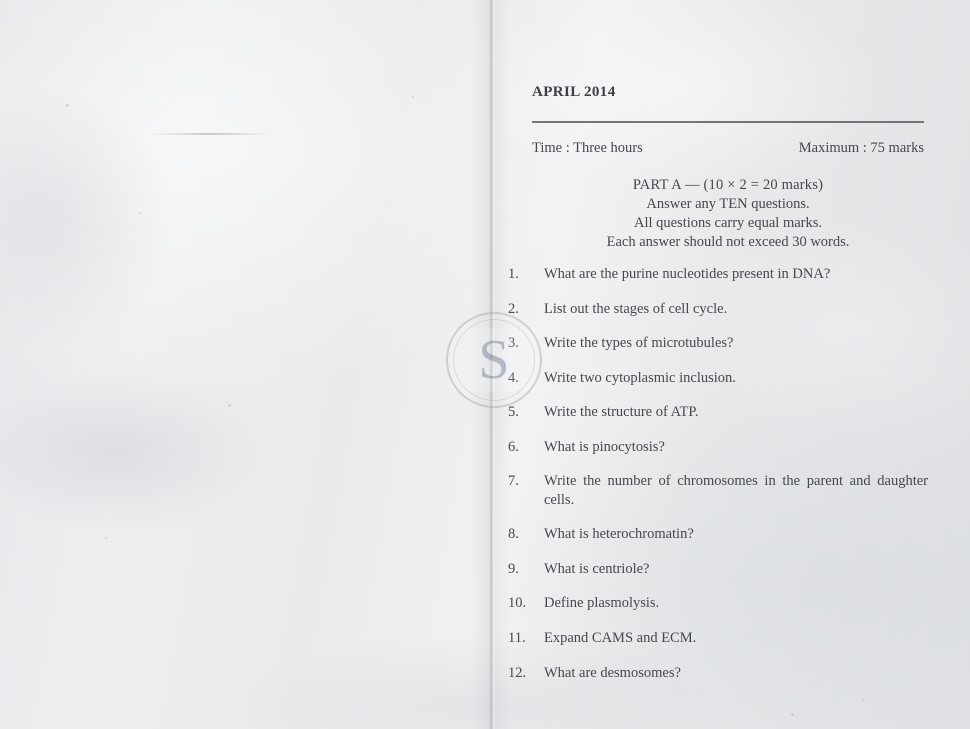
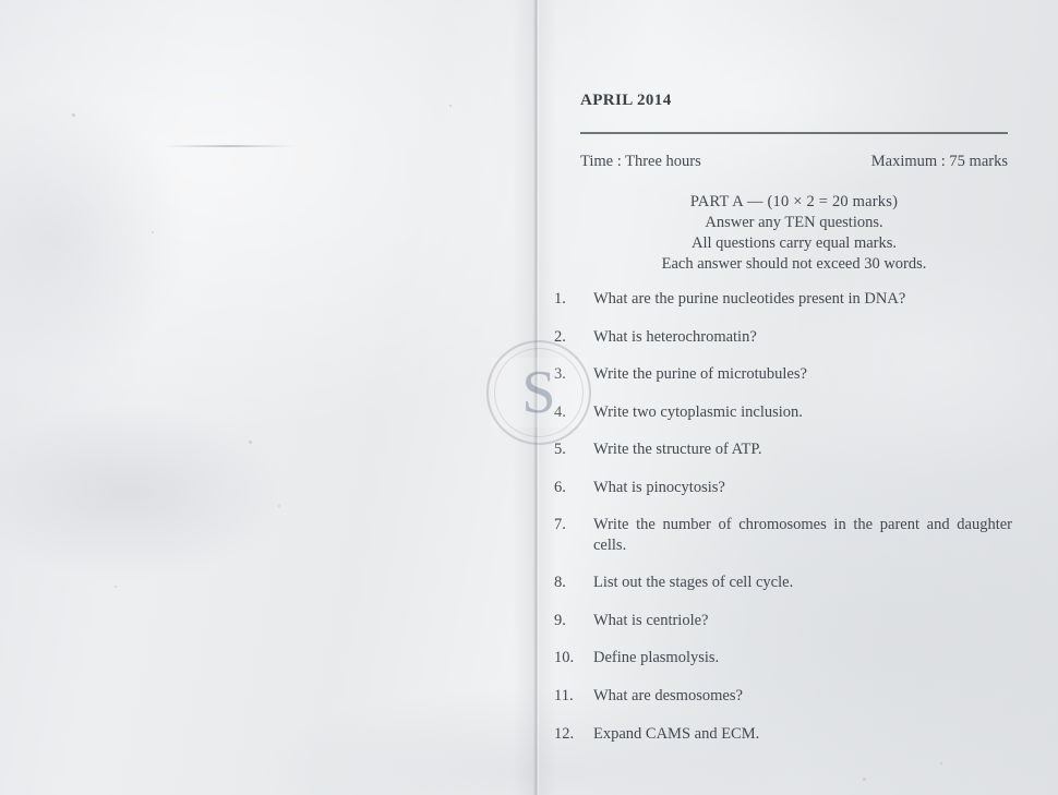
  APRIL 2014
  Time : Three hours
  Maximum : 75 marks
  PART A — (10 × 2 = 20 marks)
  Answer any TEN questions.
  All questions carry equal marks.
  Each answer should not exceed 30 words.
  1.
  What are the purine nucleotides present in DNA?
  2.
- List out the stages of cell cycle.
+ What is heterochromatin?
  3.
- Write the types of microtubules?
+ Write the purine of microtubules?
  4.
  Write two cytoplasmic inclusion.
  5.
  Write the structure of ATP.
  6.
  What is pinocytosis?
  7.
  Write the number of chromosomes in the parent and daughter cells.
  8.
- What is heterochromatin?
+ List out the stages of cell cycle.
  9.
  What is centriole?
  10.
  Define plasmolysis.
  11.
- Expand CAMS and ECM.
+ What are desmosomes?
  12.
- What are desmosomes?
+ Expand CAMS and ECM.
  S
